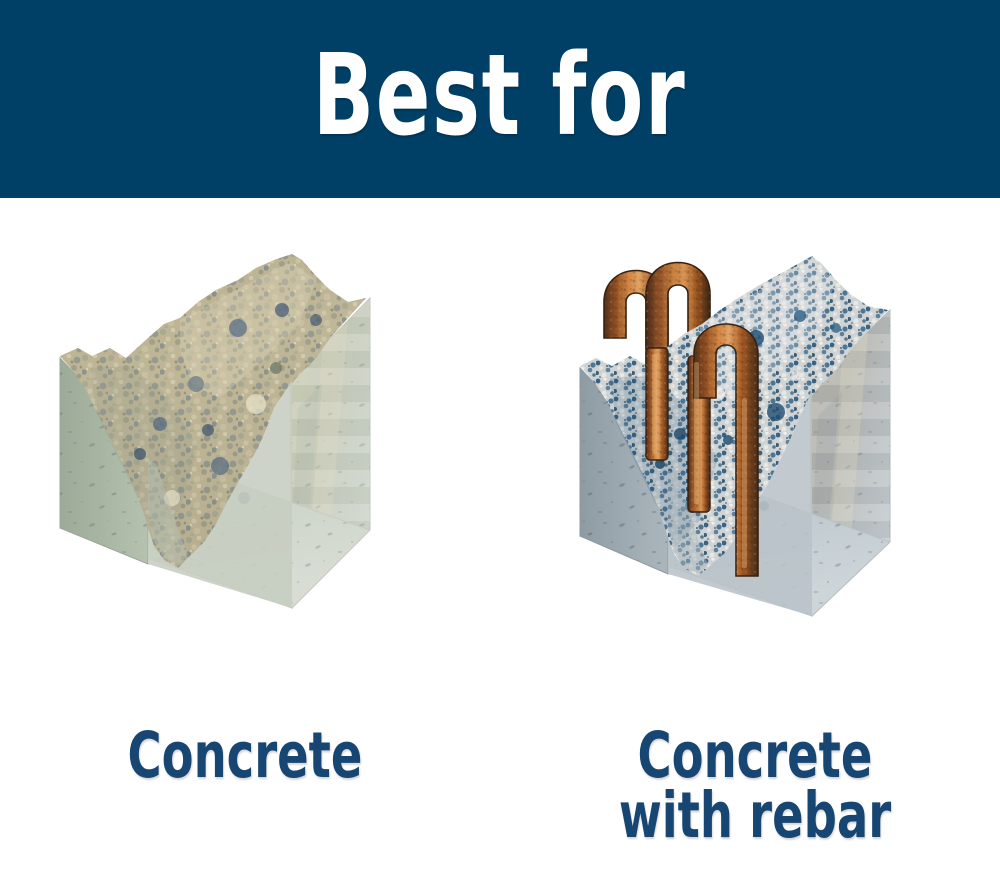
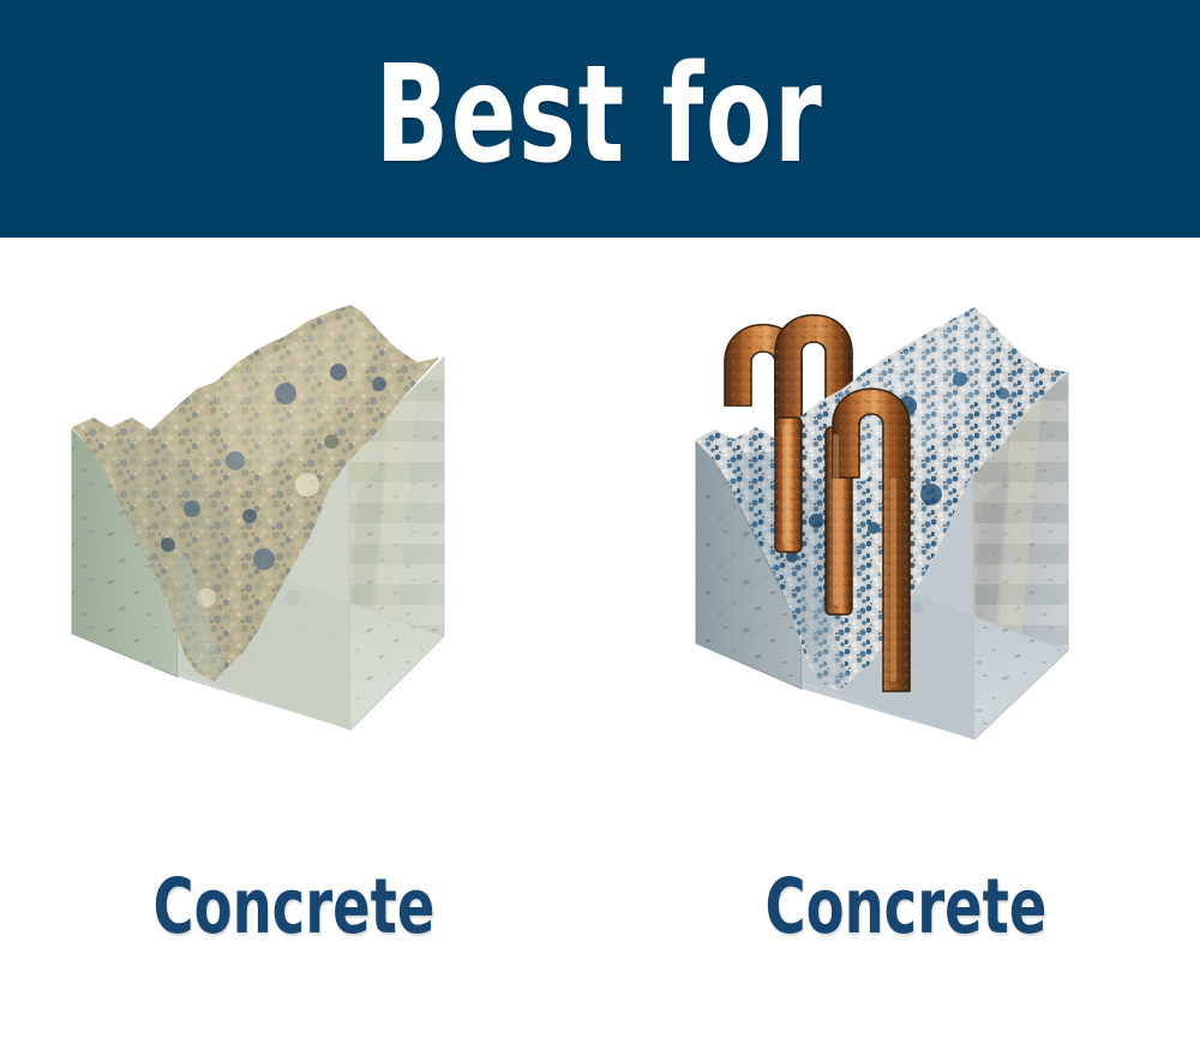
  Best for
  Concrete
  Concrete
- with rebar
